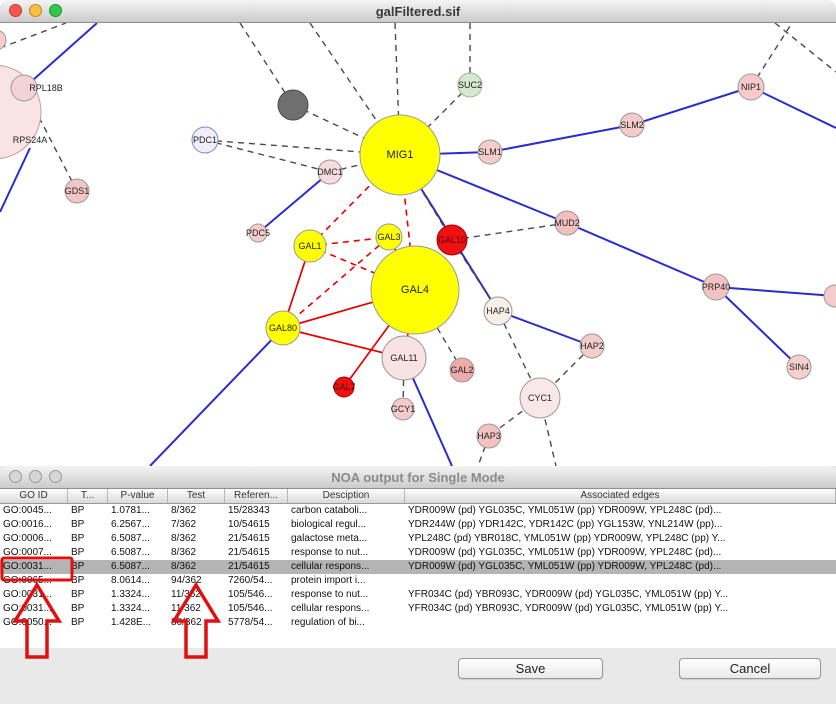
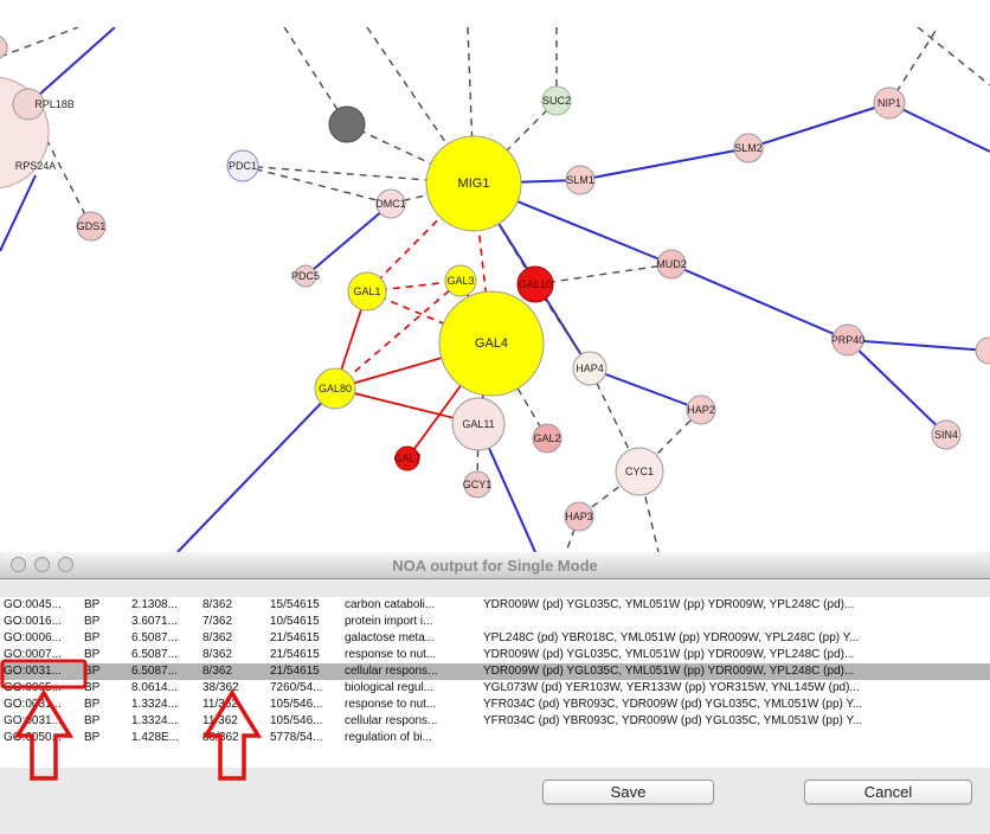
- galFiltered.sif
  RPS24A
  RPL18B
  GDS1
  PDC1
  DMC1
  MIG1
  SUC2
  SLM1
  SLM2
  NIP1
  MUD2
  PRP40
  SIN4
  PDC5
  GAL1
  GAL3
  GAL10
  GAL4
  GAL80
  HAP4
  HAP2
  GAL11
  GAL2
  GAL7
  GCY1
  CYC1
  HAP3
  NOA output for Single Mode
- GO ID
- T...
- P-value
- Test
- Referen...
- Desciption
- Associated edges
  GO:0045...
  BP
- 1.0781...
+ 2.1308...
  8/362
- 15/28343
+ 15/54615
  carbon cataboli...
  YDR009W (pd) YGL035C, YML051W (pp) YDR009W, YPL248C (pd)...
  GO:0016...
  BP
- 6.2567...
+ 3.6071...
  7/362
  10/54615
- biological regul...
+ protein import i...
- YDR244W (pp) YDR142C, YDR142C (pp) YGL153W, YNL214W (pp)...
  GO:0006...
  BP
  6.5087...
  8/362
  21/54615
  galactose meta...
  YPL248C (pd) YBR018C, YML051W (pp) YDR009W, YPL248C (pp) Y...
  GO:0007...
  BP
  6.5087...
  8/362
  21/54615
  response to nut...
  YDR009W (pd) YGL035C, YML051W (pp) YDR009W, YPL248C (pd)...
  GO:0031...
  BP
  6.5087...
  8/362
  21/54615
  cellular respons...
  YDR009W (pd) YGL035C, YML051W (pp) YDR009W, YPL248C (pd)...
  BP
  8.0614...
- 94/362
+ 38/362
  7260/54...
- protein import i...
+ biological regul...
+ YGL073W (pd) YER103W, YER133W (pp) YOR315W, YNL145W (pd)...
  GO:03...
  BP
  1.3324...
  11/362
  105/546...
  response to nut...
  YFR034C (pd) YBR093C, YDR009W (pd) YGL035C, YML051W (pp) Y...
  GO:031..
  BP
  1.3324...
  11362
  105/546...
  cellular respons...
  YFR034C (pd) YBR093C, YDR009W (pd) YGL035C, YML051W (pp) Y...
  BP
  1.428E...
  5778/54...
  regulation of bi...
  Save
  Cancel
